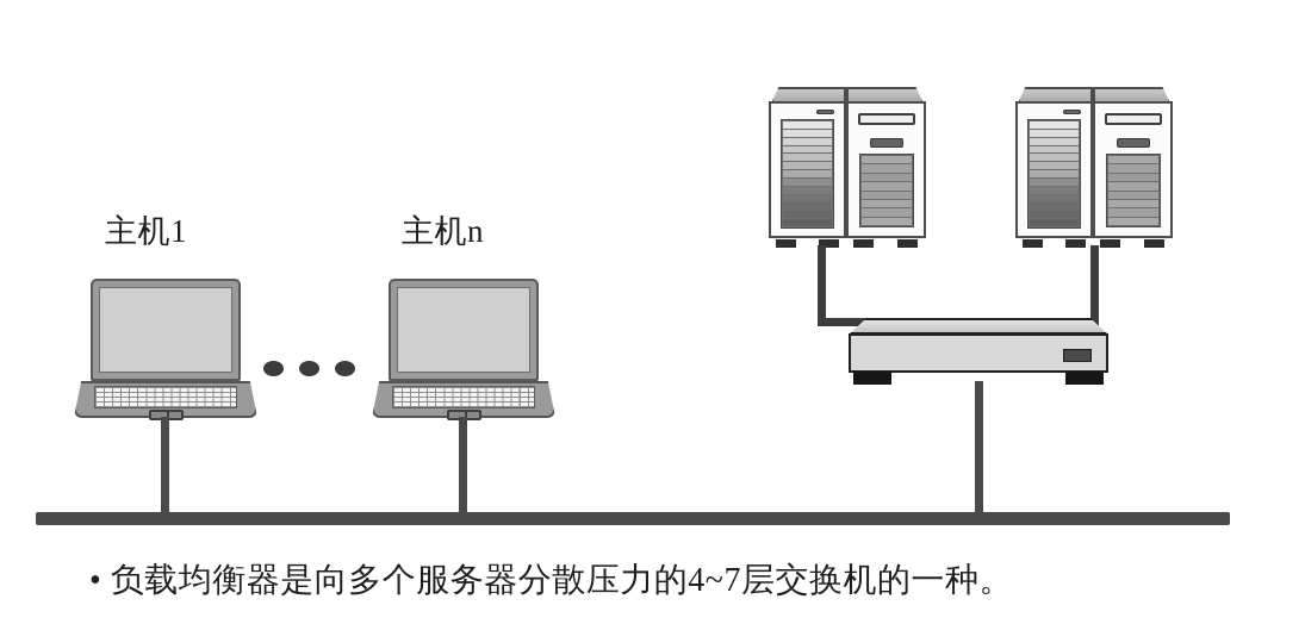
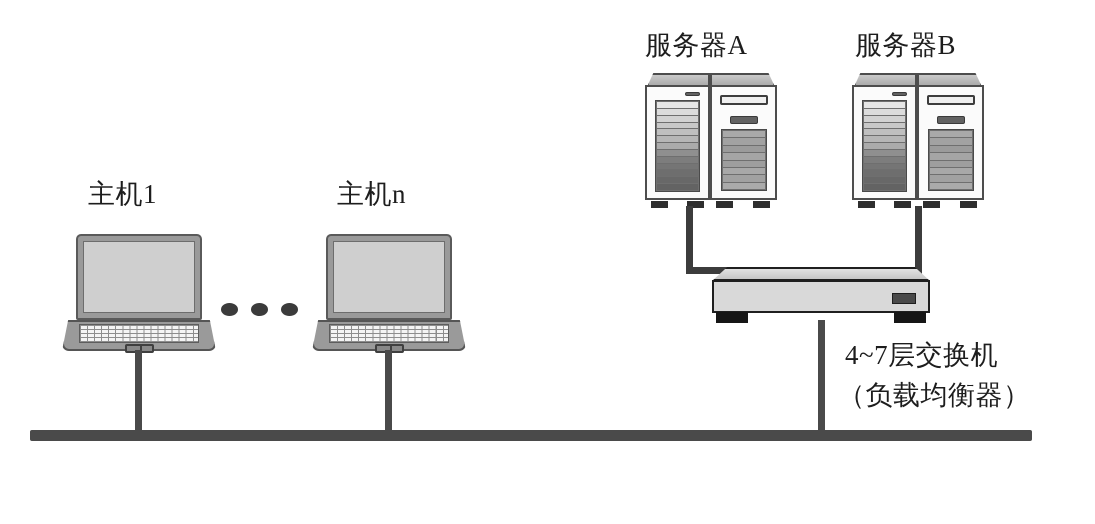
+ 服务器A
+ 服务器B
+ 4~7层交换机
+ （负载均衡器）
  主机1
  主机n
- • 负载均衡器是向多个服务器分散压力的4~7层交换机的一种。
